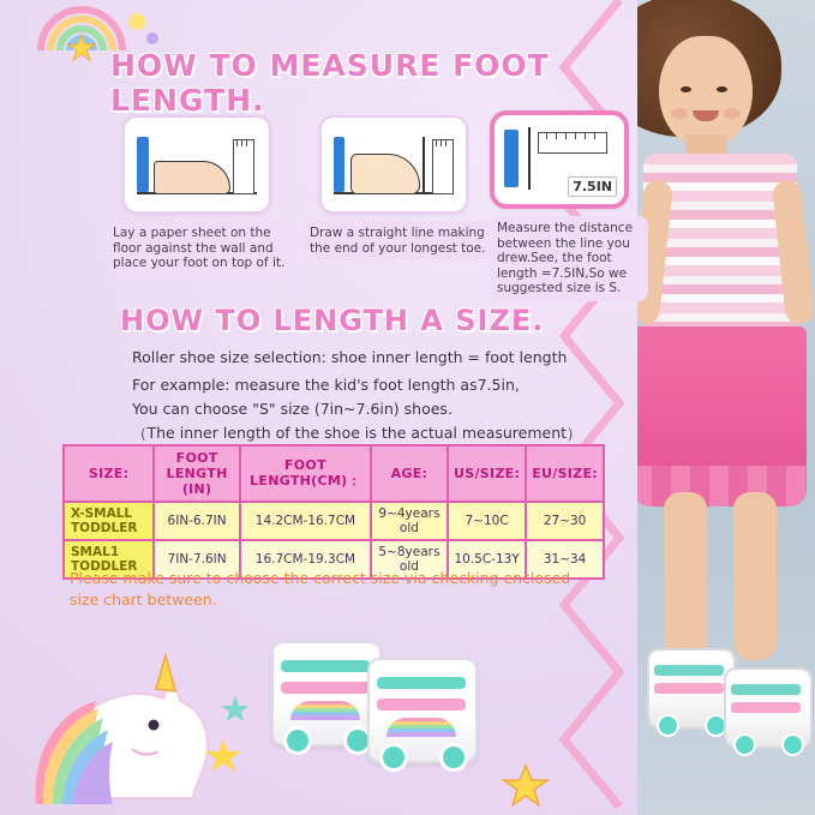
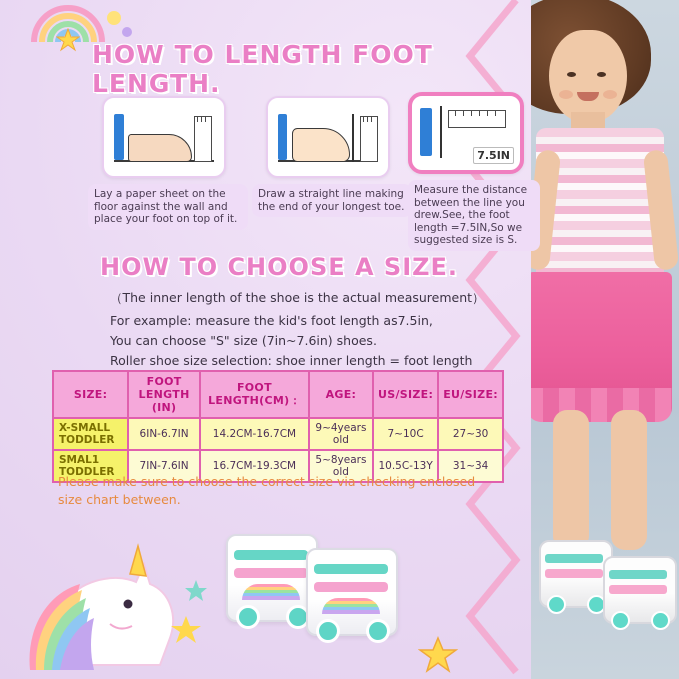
- HOW TO MEASURE FOOT LENGTH.
+ HOW TO LENGTH FOOT LENGTH.
  Lay a paper sheet on the floor against the wall and place your foot on top of it.
  Draw a straight line making the end of your longest toe.
  7.5IN
  Measure the distance between the line you drew.See, the foot length =7.5IN,So we suggested size is S.
- HOW TO LENGTH A SIZE.
+ HOW TO CHOOSE A SIZE.
- Roller shoe size selection: shoe inner length = foot length
+ （The inner length of the shoe is the actual measurement）
  For example: measure the kid's foot length as7.5in,
  You can choose "S" size (7in~7.6in) shoes.
- （The inner length of the shoe is the actual measurement）
+ Roller shoe size selection: shoe inner length = foot length
  SIZE:	FOOT LENGTH (IN)	FOOT LENGTH(CM)：	AGE:	US/SIZE:	EU/SIZE:
  X-SMALL TODDLER	6IN-6.7IN	14.2CM-16.7CM	9~4years old	7~10C	27~30
  SMAL1 TODDLER	7IN-7.6IN	16.7CM-19.3CM	5~8years old	10.5C-13Y	31~34
  Please make sure to choose the correct size via checking enclosed size chart between.
